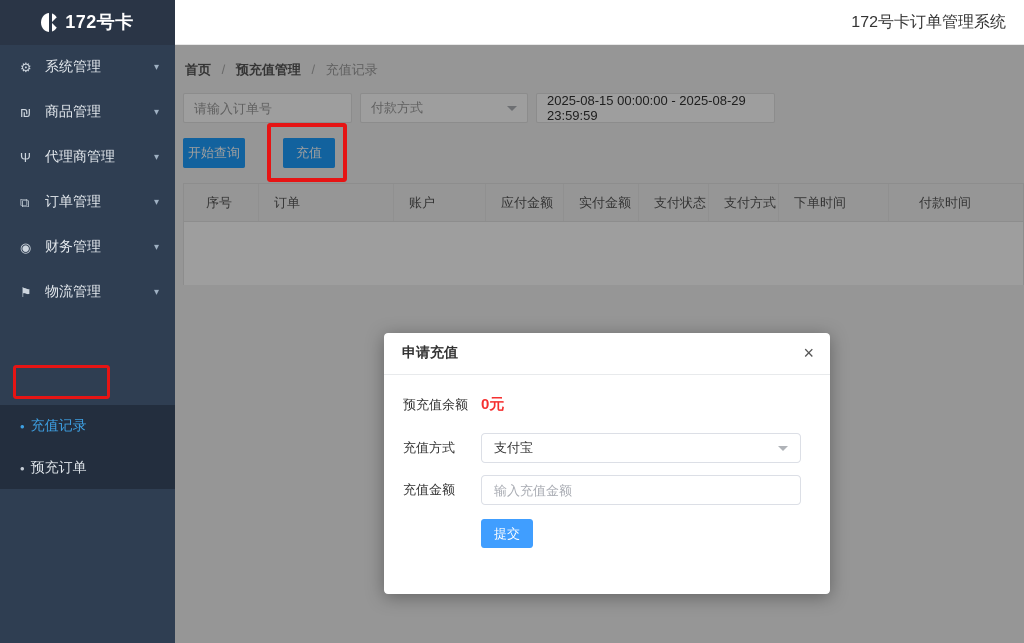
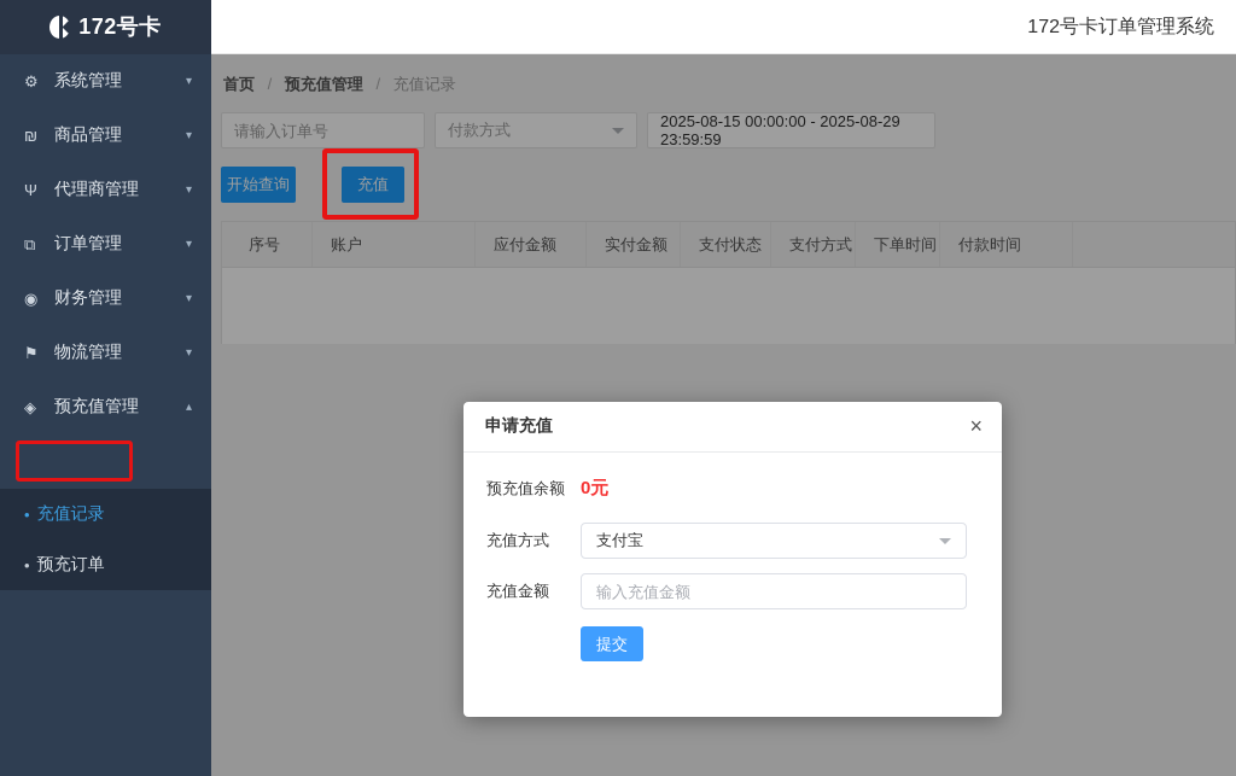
  172号卡
  172号卡订单管理系统
  ⚙
  系统管理
  ▾
  ₪
  商品管理
  ▾
  Ψ
  代理商管理
  ▾
  ⧉
  订单管理
  ▾
  ◉
  财务管理
  ▾
  ⚑
  物流管理
  ▾
+ ◈
+ 预充值管理
+ ▴
  •
  充值记录
  •
  预充订单
  首页 / 预充值管理 / 充值记录
  请输入订单号
  付款方式
  2025-08-15 00:00:00 - 2025-08-29 23:59:59
  开始查询
  充值
  序号
- 订单
  账户
  应付金额
  实付金额
  支付状态
  支付方式
  下单时间
  付款时间
  申请充值
  ×
  预充值余额
  0元
  充值方式
  支付宝
  充值金额
  输入充值金额
  提交
